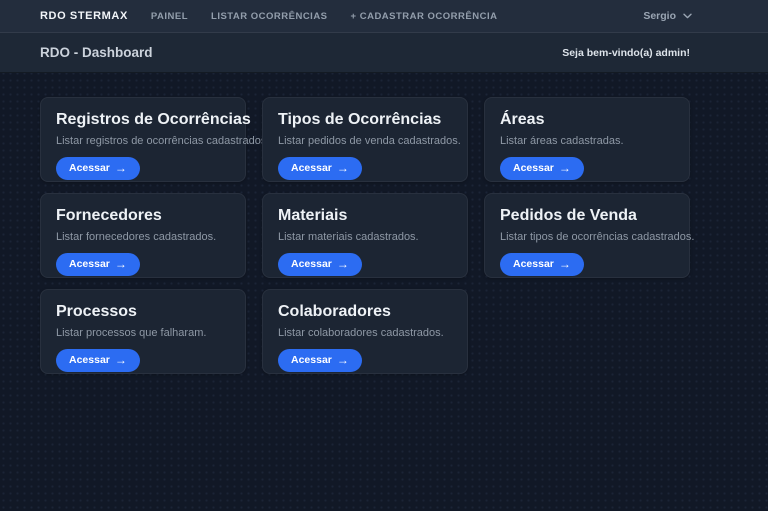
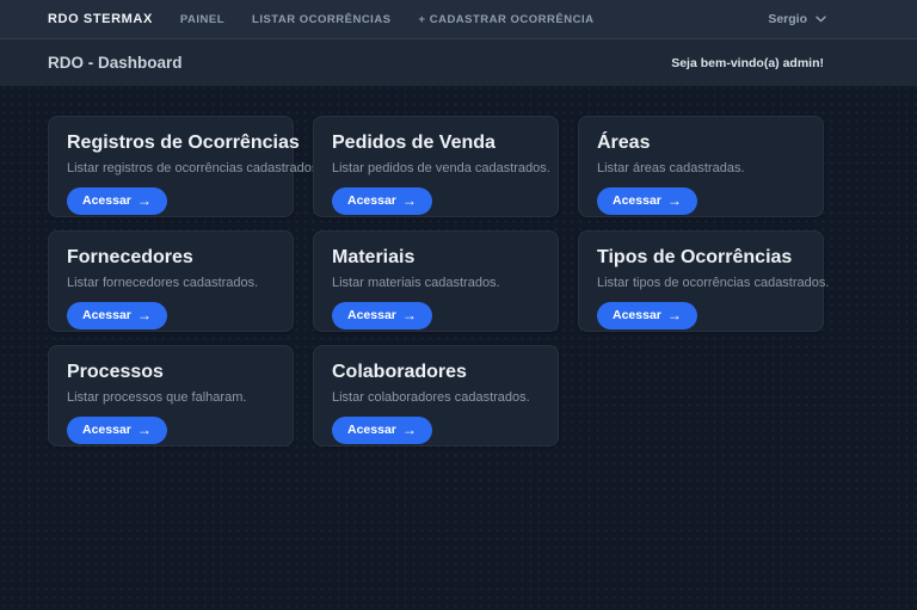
  RDO STERMAX
  PAINEL
  LISTAR OCORRÊNCIAS
  + CADASTRAR OCORRÊNCIA
  Sergio
  RDO - Dashboard
  Seja bem-vindo(a) admin!
  Registros de Ocorrências
  Listar registros de ocorrências cadastrado
  Acessar
  →
- Tipos de Ocorrências
+ Pedidos de Venda
  Listar pedidos de venda cadastrados.
  Acessar
  →
  Áreas
  Listar áreas cadastradas.
  Acessar
  →
  Fornecedores
  Listar fornecedores cadastrados.
  Acessar
  →
  Materiais
  Listar materiais cadastrados.
  Acessar
  →
- Pedidos de Venda
+ Tipos de Ocorrências
  Listar tipos de ocorrências cadastrados.
  Acessar
  →
  Processos
  Listar processos que falharam.
  Acessar
  →
  Colaboradores
  Listar colaboradores cadastrados.
  Acessar
  →
